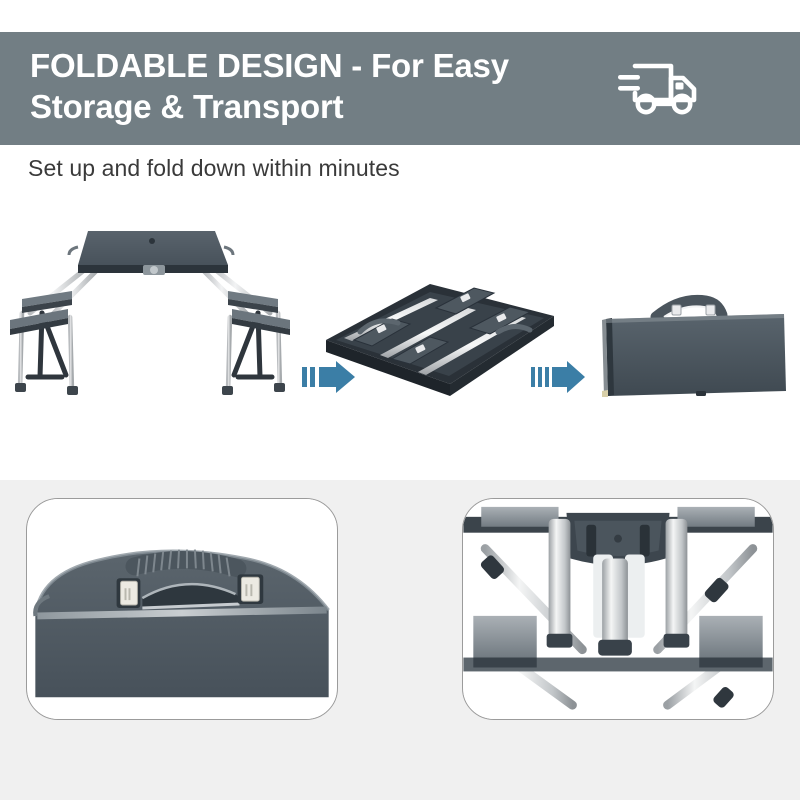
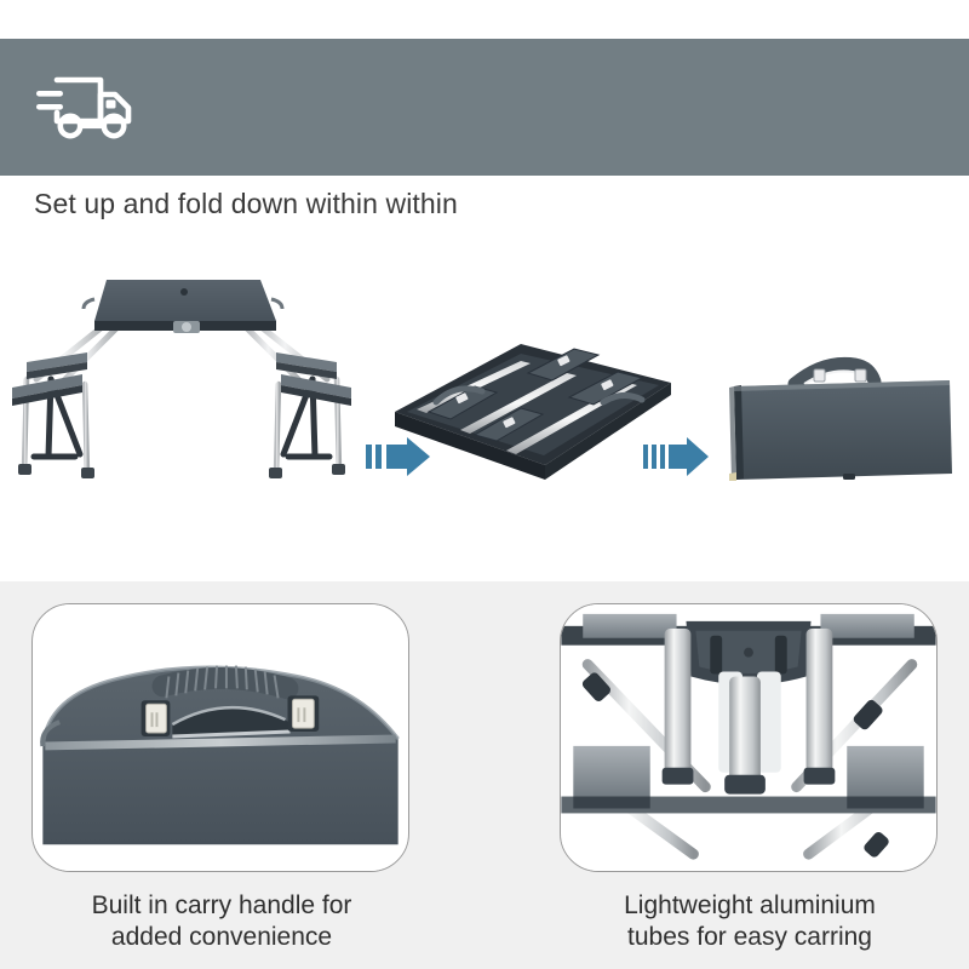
- FOLDABLE DESIGN - For Easy
- Storage & Transport
- Set up and fold down within minutes
+ Set up and fold down within within
+ Built in carry handle for
+ added convenience
+ Lightweight aluminium
+ tubes for easy carring
